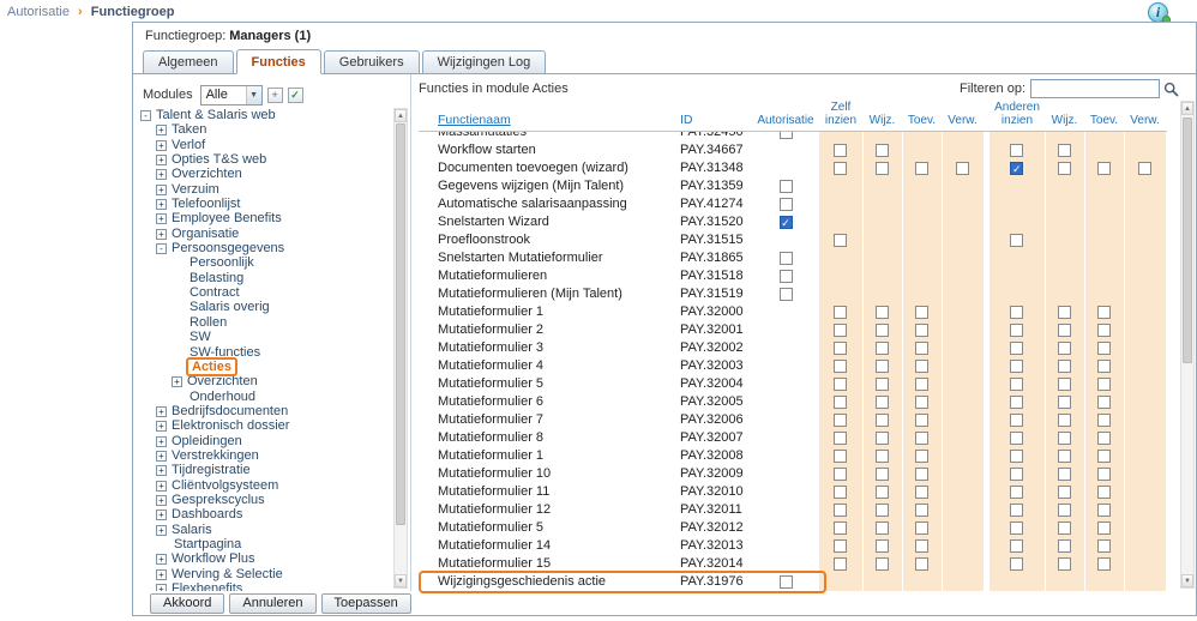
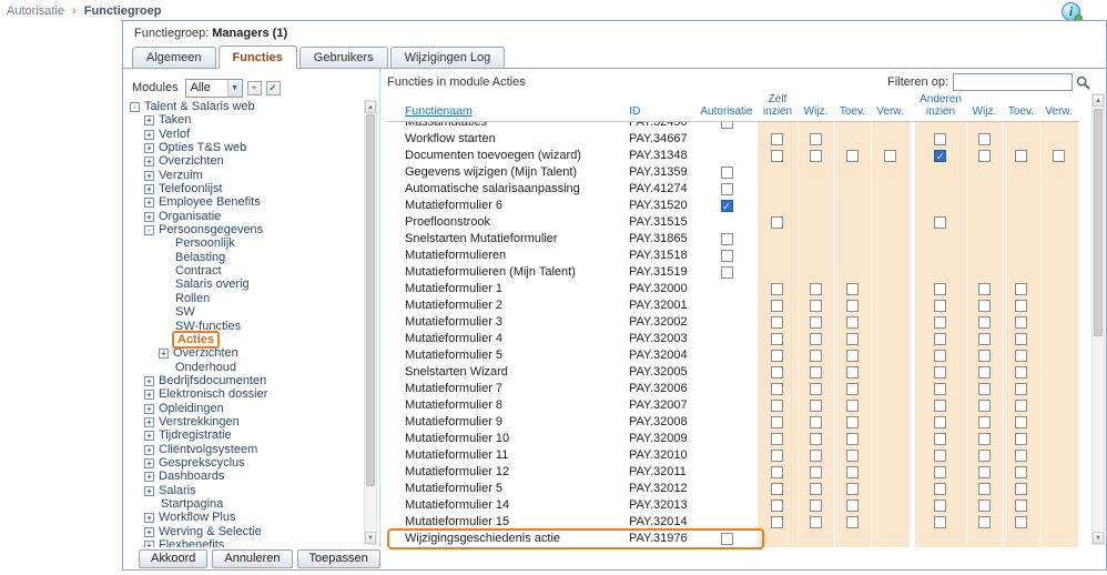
  Autorisatie › Functiegroep
  i
  Functiegroep: Managers (1)
  Algemeen
  Functies
  Gebruikers
  Wijzigingen Log
  Modules
  Alle
  +
  ✓
  - Talent & Salaris web
  + Taken
  + Verlof
  + Opties T&S web
  + Overzichten
  + Verzuim
  + Telefoonlijst
  + Employee Benefits
  + Organisatie
  - Persoonsgegevens
  Persoonlijk
  Belasting
  Contract
  Salaris overig
  Rollen
  SW
  SW-functies
  Acties
  + Overzichten
  Onderhoud
  + Bedrijfsdocumenten
  + Elektronisch dossier
  + Opleidingen
  + Verstrekkingen
  + Tijdregistratie
  + Cliëntvolgsysteem
  + Gesprekscyclus
  + Dashboards
  + Salaris
  Startpagina
  + Workflow Plus
  + Werving & Selectie
  + Flexbenefits
  Functies in module Acties
  Filteren op:
  	Functienaam	ID	Autorisatie	Zelf inzien	Wijz.	Toev.	Verw.		Anderen inzien	Wijz.	Toev.	Verw.
  	Massamutaties	PAY.32450
  	Workflow starten	PAY.34667
  	Documenten toevoegen (wizard)	PAY.31348
  	Gegevens wijzigen (Mijn Talent)	PAY.31359
  	Automatische salarisaanpassing	PAY.41274
- 	Snelstarten Wizard	PAY.31520
+ 	Mutatieformulier 6	PAY.31520
  	Proefloonstrook	PAY.31515
  	Snelstarten Mutatieformulier	PAY.31865
  	Mutatieformulieren	PAY.31518
  	Mutatieformulieren (Mijn Talent)	PAY.31519
  	Mutatieformulier 1	PAY.32000
  	Mutatieformulier 2	PAY.32001
  	Mutatieformulier 3	PAY.32002
  	Mutatieformulier 4	PAY.32003
  	Mutatieformulier 5	PAY.32004
- 	Mutatieformulier 6	PAY.32005
+ 	Snelstarten Wizard	PAY.32005
  	Mutatieformulier 7	PAY.32006
  	Mutatieformulier 8	PAY.32007
- 	Mutatieformulier 1	PAY.32008
+ 	Mutatieformulier 9	PAY.32008
  	Mutatieformulier 10	PAY.32009
  	Mutatieformulier 11	PAY.32010
  	Mutatieformulier 12	PAY.32011
  	Mutatieformulier 5	PAY.32012
  	Mutatieformulier 14	PAY.32013
  	Mutatieformulier 15	PAY.32014
  	Wijzigingsgeschiedenis actie	PAY.31976
  Akkoord
  Annuleren
  Toepassen
